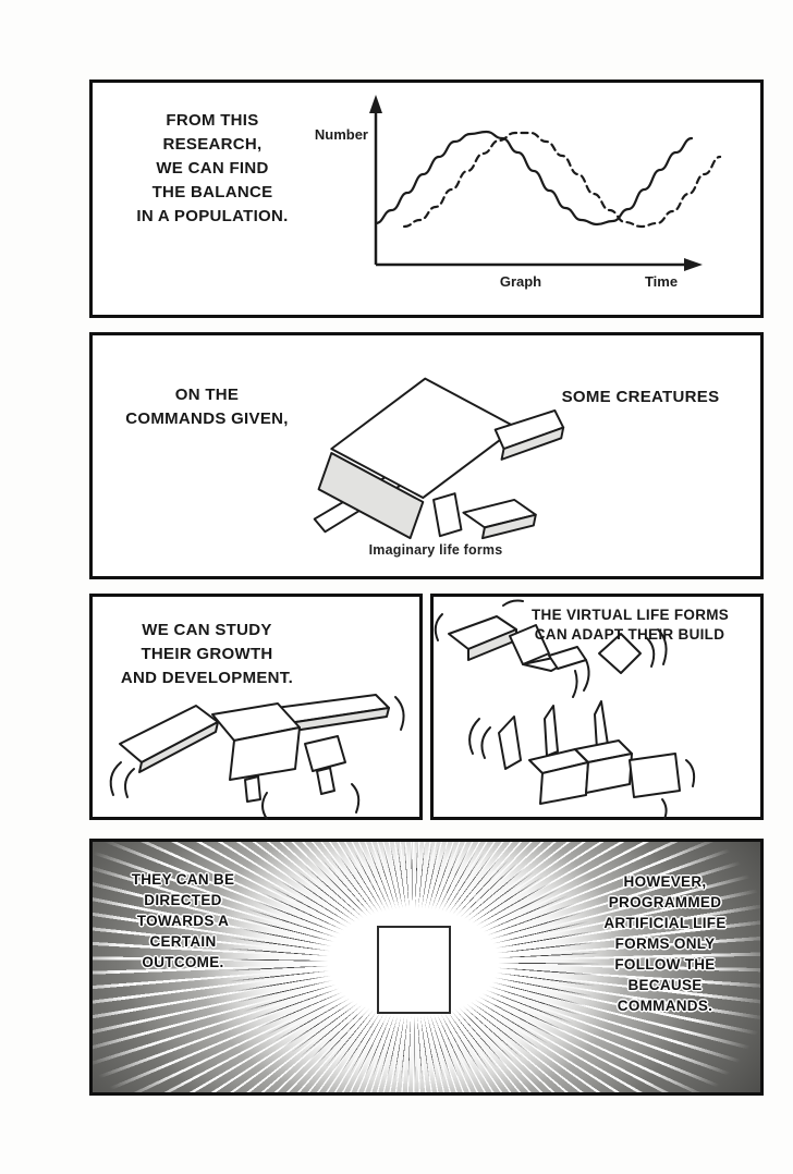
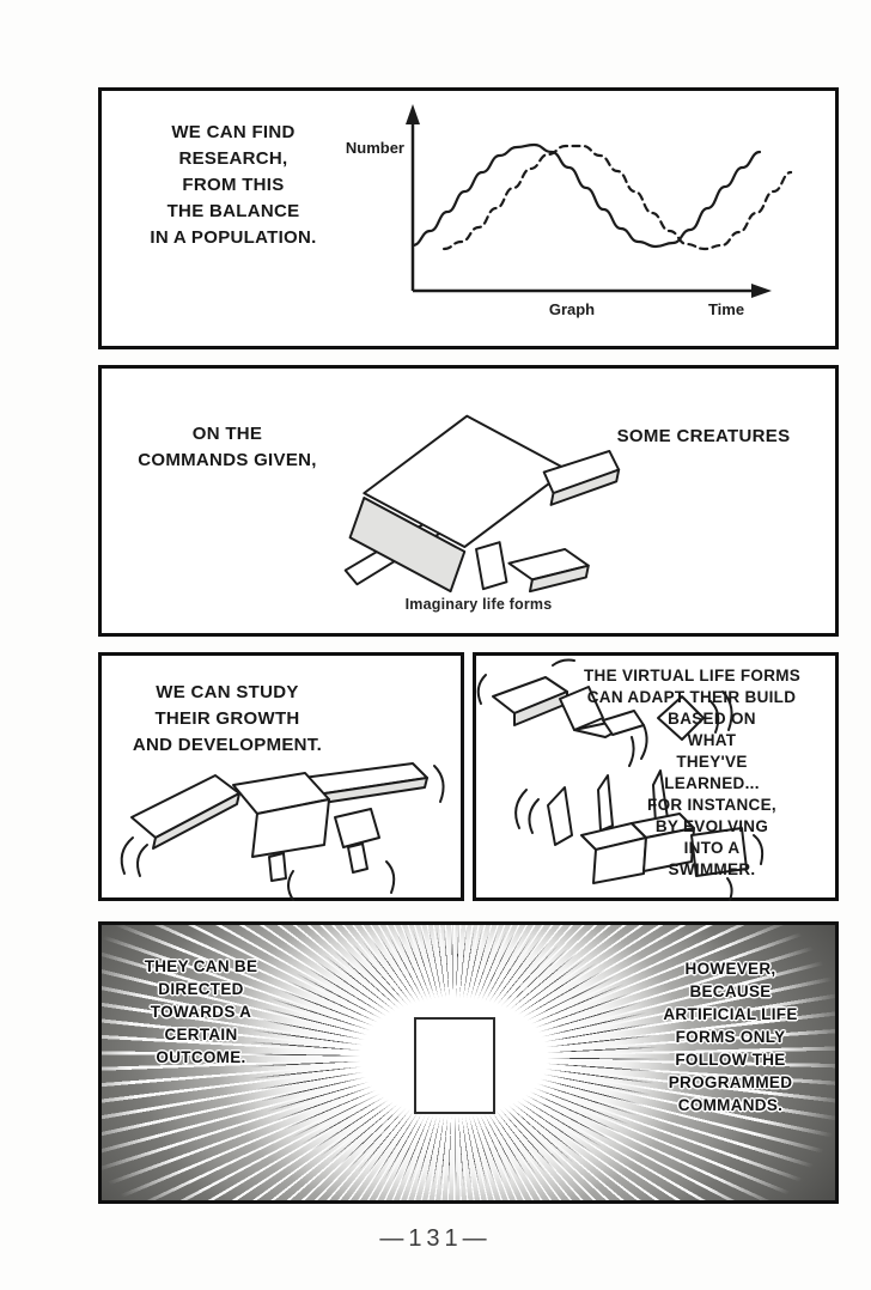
- FROM THIS
+ WE CAN FIND
  RESEARCH,
- WE CAN FIND
+ FROM THIS
  THE BALANCE
  IN A POPULATION.
  Number
  Graph
  Time
  ON THE
  COMMANDS GIVEN,
  SOME CREATURES
  Imaginary life forms
  WE CAN STUDY
  THEIR GROWTH
  AND DEVELOPMENT.
  THE VIRTUAL LIFE FORMS
  CAN ADAPT THEIR BUILD
+ BASED ON
+ WHAT
+ THEY'VE
+ LEARNED...
+ FOR INSTANCE,
+ BY EVOLVING
+ INTO A
+ SWIMMER.
  THEY CAN BE
  DIRECTED
  TOWARDS A
  CERTAIN
  OUTCOME.
  HOWEVER,
- PROGRAMMED
+ BECAUSE
  ARTIFICIAL LIFE
  FORMS ONLY
  FOLLOW THE
- BECAUSE
+ PROGRAMMED
  COMMANDS.
+ —131—
